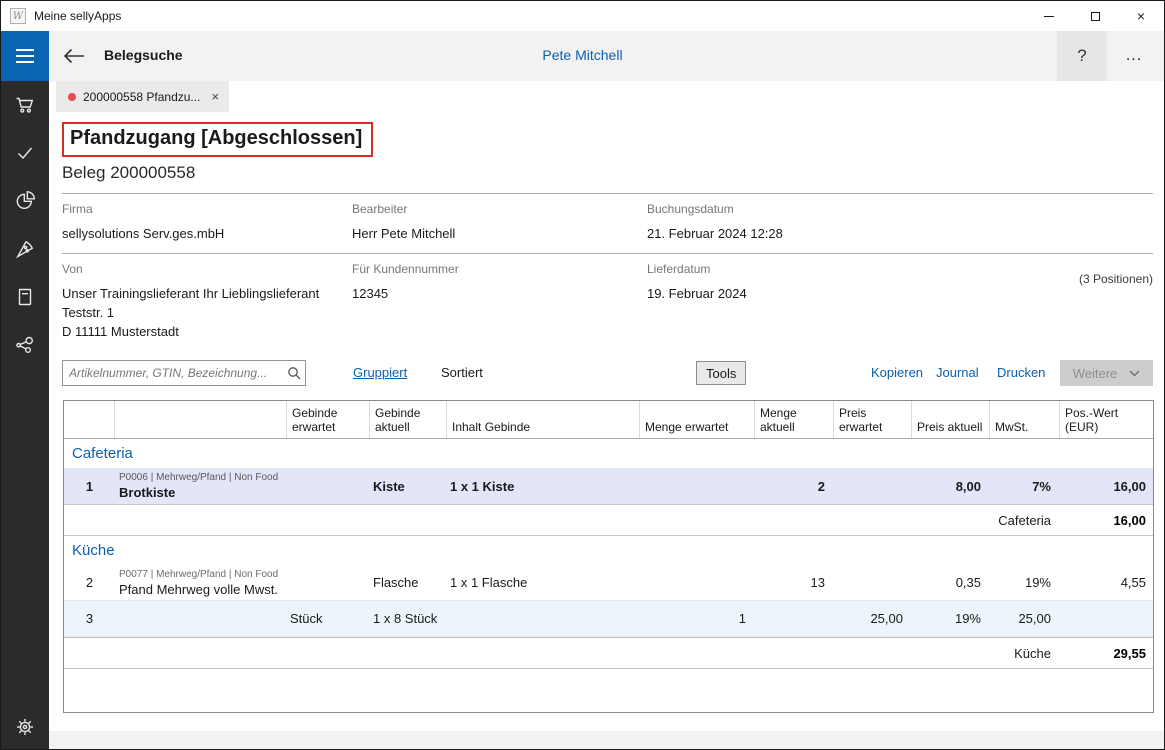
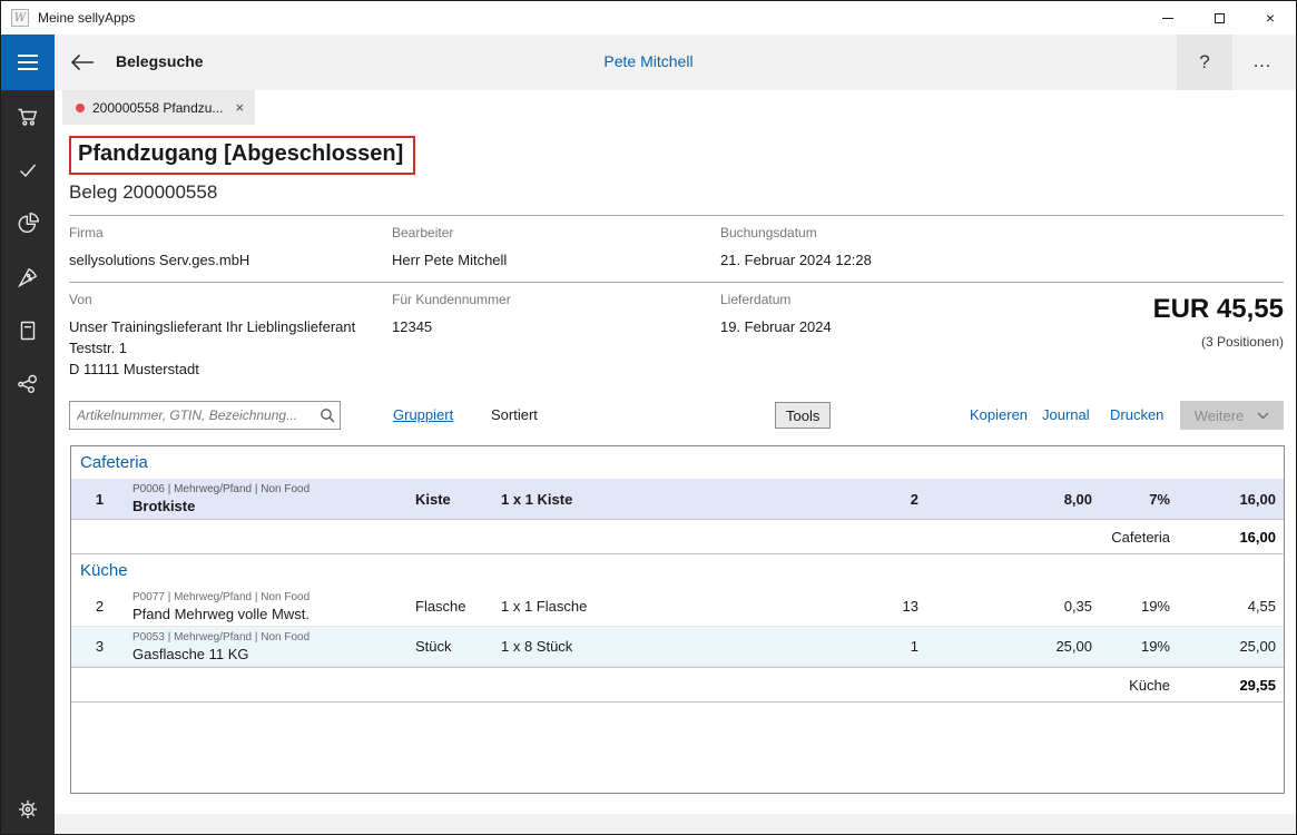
  W
  Meine sellyApps
  ×
  Belegsuche
  Pete Mitchell
  ?
  ...
  200000558 Pfandzu...
  ×
  Pfandzugang [Abgeschlossen]
  Beleg 200000558
  Firma
  sellysolutions Serv.ges.mbH
  Bearbeiter
  Herr Pete Mitchell
  Buchungsdatum
  21. Februar 2024 12:28
  Von
  Unser Trainingslieferant Ihr Lieblingslieferant
  Teststr. 1
  D 11111 Musterstadt
  Für Kundennummer
  12345
  Lieferdatum
  19. Februar 2024
+ EUR 45,55
  (3 Positionen)
  Artikelnummer, GTIN, Bezeichnung...
  Gruppiert
  Sortiert
  Tools
  Kopieren
  Journal
  Drucken
  Weitere
- Gebinde erwartet
- Gebinde aktuell
- Inhalt Gebinde
- Menge erwartet
- Menge aktuell
- Preis erwartet
- Preis aktuell
- MwSt.
- Pos.-Wert (EUR)
  Cafeteria
  1
  P0006 | Mehrweg/Pfand | Non Food
  Brotkiste
  Kiste
  1 x 1 Kiste
  2
  8,00
  7%
  16,00
  Cafeteria
  16,00
  Küche
  2
  P0077 | Mehrweg/Pfand | Non Food
  Pfand Mehrweg volle Mwst.
  Flasche
  1 x 1 Flasche
  13
  0,35
  19%
  4,55
  3
+ P0053 | Mehrweg/Pfand | Non Food
+ Gasflasche 11 KG
  Stück
  1 x 8 Stück
  1
  25,00
  19%
  25,00
  Küche
  29,55
